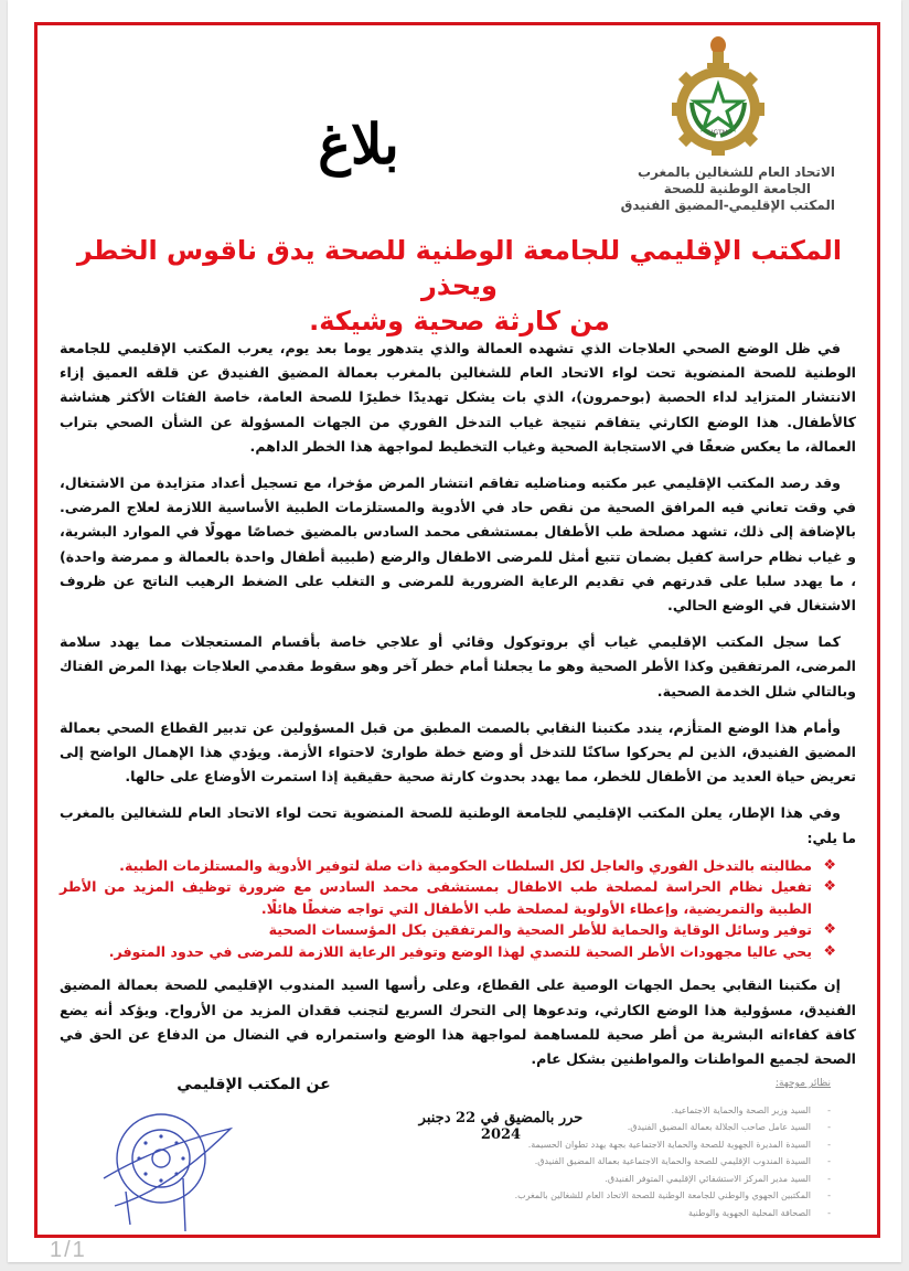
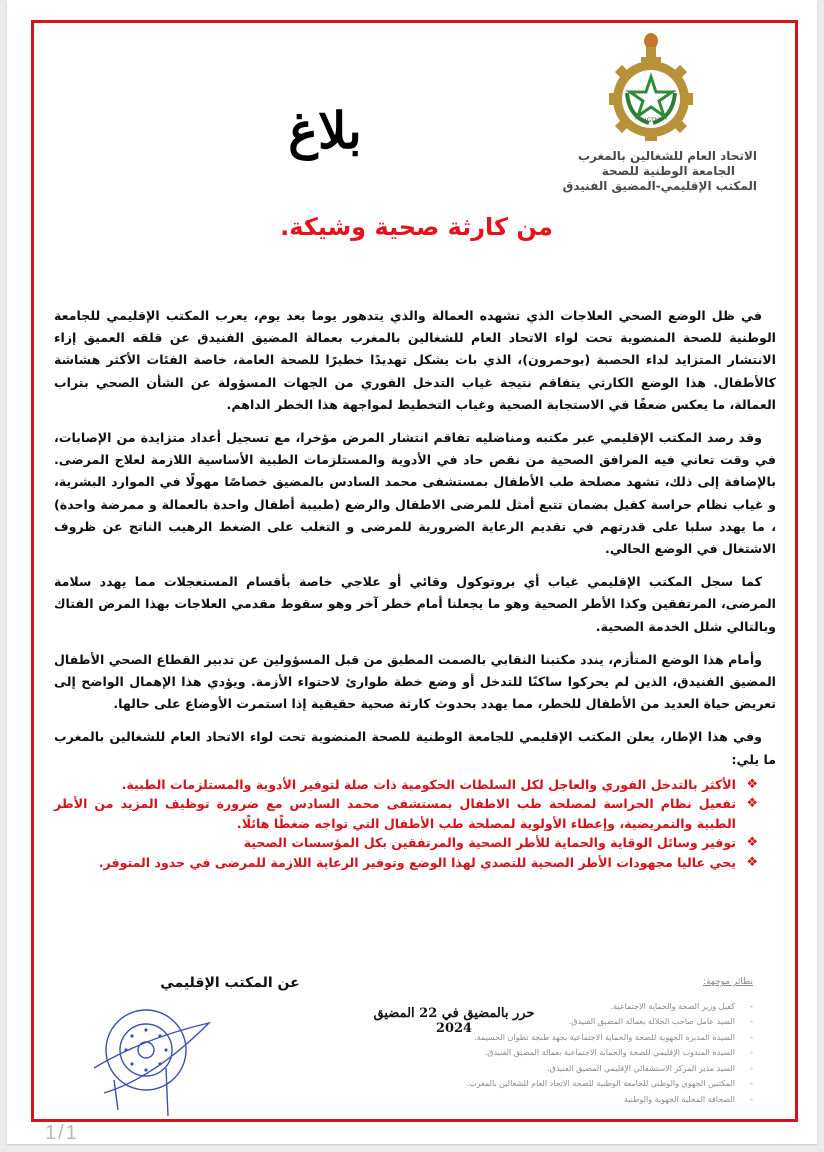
  الاتحاد العام للشغالين بالمغرب
  الجامعة الوطنية للصحة
  المكتب الإقليمي-المضيق الفنيدق
  بلاغ
- المكتب الإقليمي للجامعة الوطنية للصحة يدق ناقوس الخطر ويحذر
  من كارثة صحية وشيكة.
  في ظل الوضع الصحي العلاجات الذي تشهده العمالة والذي يتدهور يوما بعد يوم، يعرب المكتب الإقليمي للجامعة الوطنية للصحة المنضوية تحت لواء الاتحاد العام للشغالين بالمغرب بعمالة المضيق الفنيدق عن قلقه العميق إزاء الانتشار المتزايد لداء الحصبة (بوحمرون)، الذي بات يشكل تهديدًا خطيرًا للصحة العامة، خاصة الفئات الأكثر هشاشة كالأطفال. هذا الوضع الكارثي يتفاقم نتيجة غياب التدخل الفوري من الجهات المسؤولة عن الشأن الصحي بتراب العمالة، ما يعكس ضعفًا في الاستجابة الصحية وغياب التخطيط لمواجهة هذا الخطر الداهم.
- وقد رصد المكتب الإقليمي عبر مكتبه ومناضليه تفاقم انتشار المرض مؤخرا، مع تسجيل أعداد متزايدة من الاشتغال، في وقت تعاني فيه المرافق الصحية من نقص حاد في الأدوية والمستلزمات الطبية الأساسية اللازمة لعلاج المرضى. بالإضافة إلى ذلك، تشهد مصلحة طب الأطفال بمستشفى محمد السادس بالمضيق خصاصًا مهولًا في الموارد البشرية، و غياب نظام حراسة كفيل بضمان تتبع أمثل للمرضى الاطفال والرضع (طبيبة أطفال واحدة بالعمالة و ممرضة واحدة) ، ما يهدد سلبا على قدرتهم في تقديم الرعاية الضرورية للمرضى و التغلب على الضغط الرهيب الناتج عن ظروف الاشتغال في الوضع الحالي.
+ وقد رصد المكتب الإقليمي عبر مكتبه ومناضليه تفاقم انتشار المرض مؤخرا، مع تسجيل أعداد متزايدة من الإصابات، في وقت تعاني فيه المرافق الصحية من نقص حاد في الأدوية والمستلزمات الطبية الأساسية اللازمة لعلاج المرضى. بالإضافة إلى ذلك، تشهد مصلحة طب الأطفال بمستشفى محمد السادس بالمضيق خصاصًا مهولًا في الموارد البشرية، و غياب نظام حراسة كفيل بضمان تتبع أمثل للمرضى الاطفال والرضع (طبيبة أطفال واحدة بالعمالة و ممرضة واحدة) ، ما يهدد سلبا على قدرتهم في تقديم الرعاية الضرورية للمرضى و التغلب على الضغط الرهيب الناتج عن ظروف الاشتغال في الوضع الحالي.
  كما سجل المكتب الإقليمي غياب أي بروتوكول وقائي أو علاجي خاصة بأقسام المستعجلات مما يهدد سلامة المرضى، المرتفقين وكذا الأطر الصحية وهو ما يجعلنا أمام خطر آخر وهو سقوط مقدمي العلاجات بهذا المرض الفتاك وبالتالي شلل الخدمة الصحية.
- وأمام هذا الوضع المتأزم، يندد مكتبنا النقابي بالصمت المطبق من قبل المسؤولين عن تدبير القطاع الصحي بعمالة المضيق الفنيدق، الذين لم يحركوا ساكنًا للتدخل أو وضع خطة طوارئ لاحتواء الأزمة. ويؤدي هذا الإهمال الواضح إلى تعريض حياة العديد من الأطفال للخطر، مما يهدد بحدوث كارثة صحية حقيقية إذا استمرت الأوضاع على حالها.
+ وأمام هذا الوضع المتأزم، يندد مكتبنا النقابي بالصمت المطبق من قبل المسؤولين عن تدبير القطاع الصحي الأطفال المضيق الفنيدق، الذين لم يحركوا ساكنًا للتدخل أو وضع خطة طوارئ لاحتواء الأزمة. ويؤدي هذا الإهمال الواضح إلى تعريض حياة العديد من الأطفال للخطر، مما يهدد بحدوث كارثة صحية حقيقية إذا استمرت الأوضاع على حالها.
  وفي هذا الإطار، يعلن المكتب الإقليمي للجامعة الوطنية للصحة المنضوية تحت لواء الاتحاد العام للشغالين بالمغرب ما يلي:
  ❖
- مطالبته بالتدخل الفوري والعاجل لكل السلطات الحكومية ذات صلة لتوفير الأدوية والمستلزمات الطبية.
+ الأكثر بالتدخل الفوري والعاجل لكل السلطات الحكومية ذات صلة لتوفير الأدوية والمستلزمات الطبية.
  ❖
  تفعيل نظام الحراسة لمصلحة طب الاطفال بمستشفى محمد السادس مع ضرورة توظيف المزيد من الأطر الطبية والتمريضية، وإعطاء الأولوية لمصلحة طب الأطفال التي تواجه ضغطًا هائلًا.
  ❖
  توفير وسائل الوقاية والحماية للأطر الصحية والمرتفقين بكل المؤسسات الصحية
  ❖
  يحي عاليا مجهودات الأطر الصحية للتصدي لهذا الوضع وتوفير الرعاية اللازمة للمرضى في حدود المتوفر.
- إن مكتبنا النقابي يحمل الجهات الوصية على القطاع، وعلى رأسها السيد المندوب الإقليمي للصحة بعمالة المضيق الفنيدق، مسؤولية هذا الوضع الكارثي، وتدعوها إلى التحرك السريع لتجنب فقدان المزيد من الأرواح. ويؤكد أنه يضع كافة كفاءاته البشرية من أطر صحية للمساهمة لمواجهة هذا الوضع واستمراره في النضال من الدفاع عن الحق في الصحة لجميع المواطنات والمواطنين بشكل عام.
  نظائر موجهة:
  -
- السيد وزير الصحة والحماية الاجتماعية.
+ كفيل وزير الصحة والحماية الاجتماعية.
  -
  السيد عامل صاحب الجلالة بعمالة المضيق الفنيدق.
  -
- السيدة المديرة الجهوية للصحة والحماية الاجتماعية بجهة يهدد تطوان الحسيمة.
+ السيدة المديرة الجهوية للصحة والحماية الاجتماعية بجهة طنجة تطوان الحسيمة.
  -
  السيدة المندوب الإقليمي للصحة والحماية الاجتماعية بعمالة المضيق الفنيدق.
  -
- السيد مدير المركز الاستشفائي الإقليمي المتوفر الفنيدق.
+ السيد مدير المركز الاستشفائي الإقليمي المضيق الفنيدق.
  -
  المكتبين الجهوي والوطني للجامعة الوطنية للصحة الاتحاد العام للشغالين بالمغرب.
  -
  الصحافة المحلية الجهوية والوطنية
  عن المكتب الإقليمي
- حرر بالمضيق في 22 دجنبر 2024
+ حرر بالمضيق في 22 المضيق 2024
  1/1
